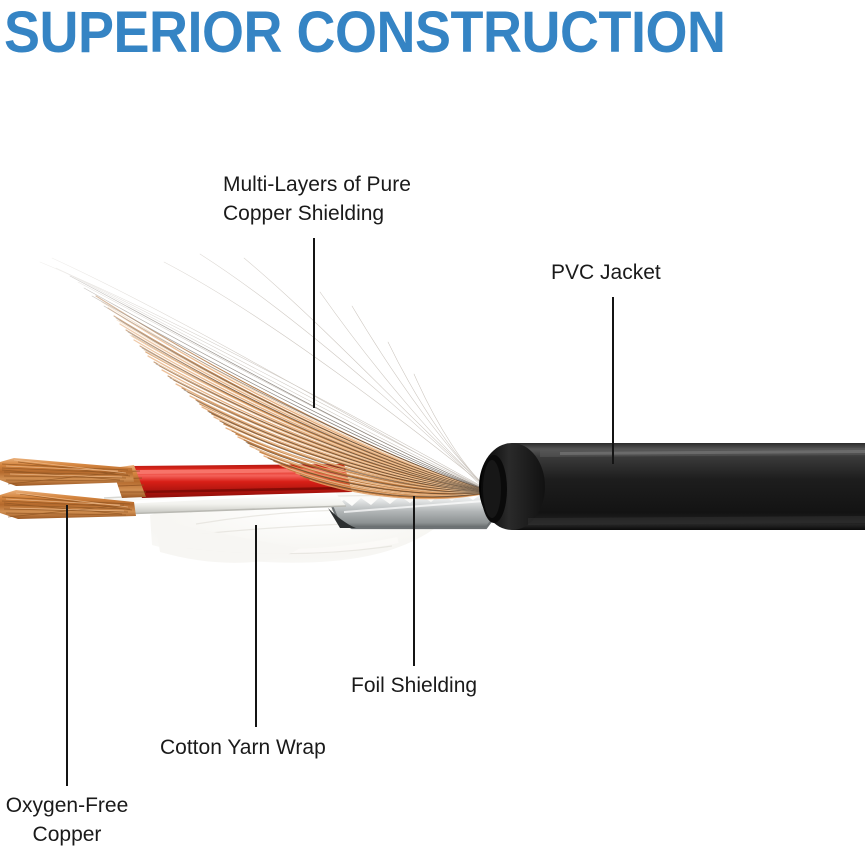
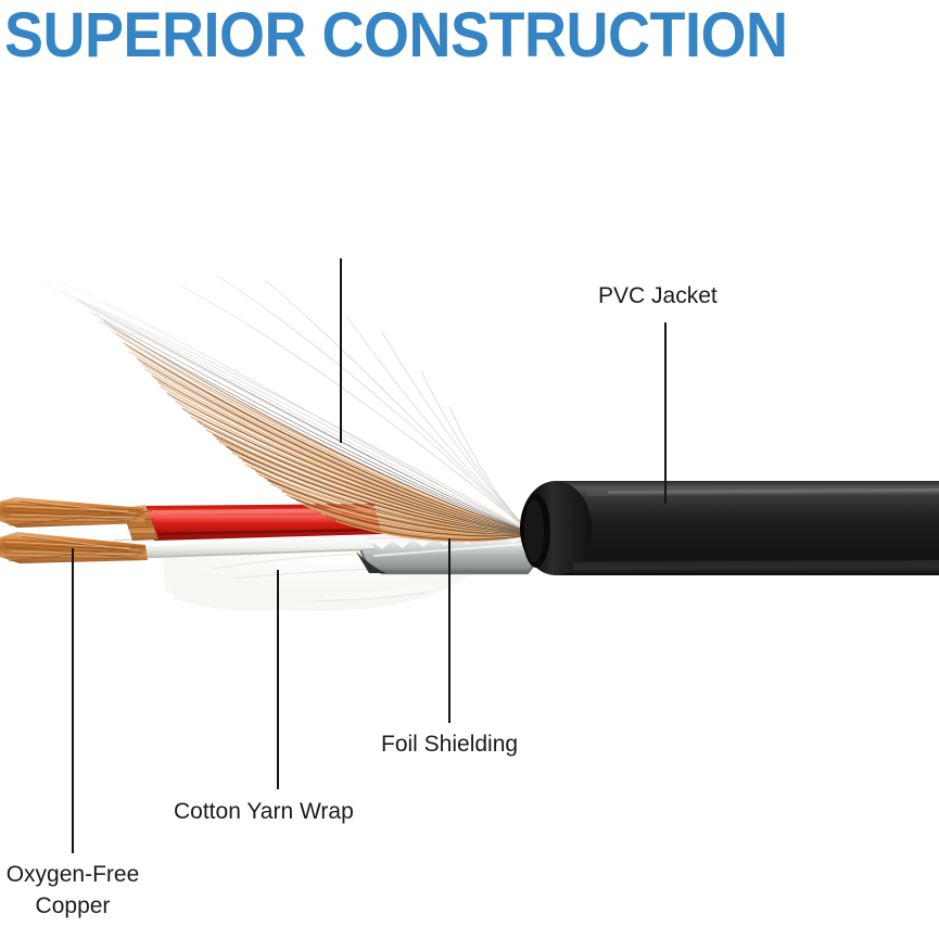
  SUPERIOR CONSTRUCTION
- Multi-Layers of Pure
- Copper Shielding
  PVC Jacket
  Foil Shielding
  Cotton Yarn Wrap
  Oxygen-Free
  Copper
